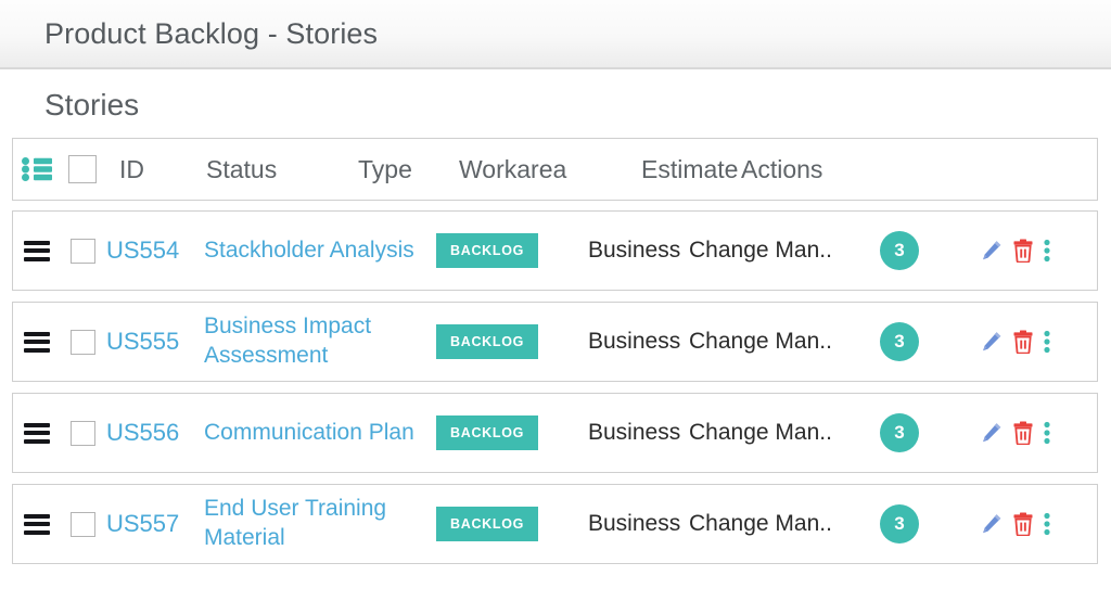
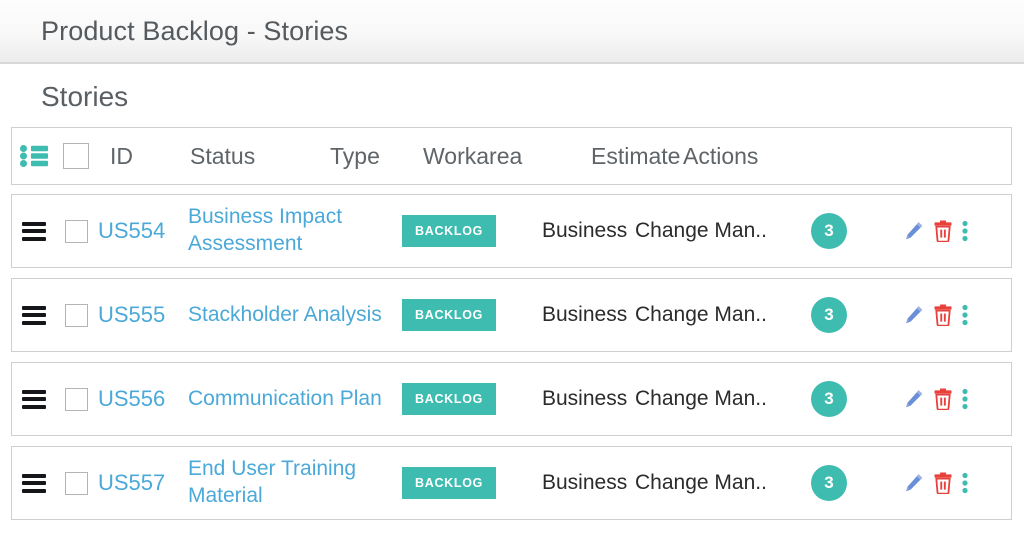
  Product Backlog - Stories
  Stories
  ID
  Status
  Type
  Workarea
  Estimate
  Actions
  US554
- Stackholder Analysis
+ Business Impact Assessment
  BACKLOG
  Business
  Change Man..
  3
  US555
- Business Impact Assessment
+ Stackholder Analysis
  BACKLOG
  Business
  Change Man..
  3
  US556
  Communication Plan
  BACKLOG
  Business
  Change Man..
  3
  US557
  End User Training Material
  BACKLOG
  Business
  Change Man..
  3
